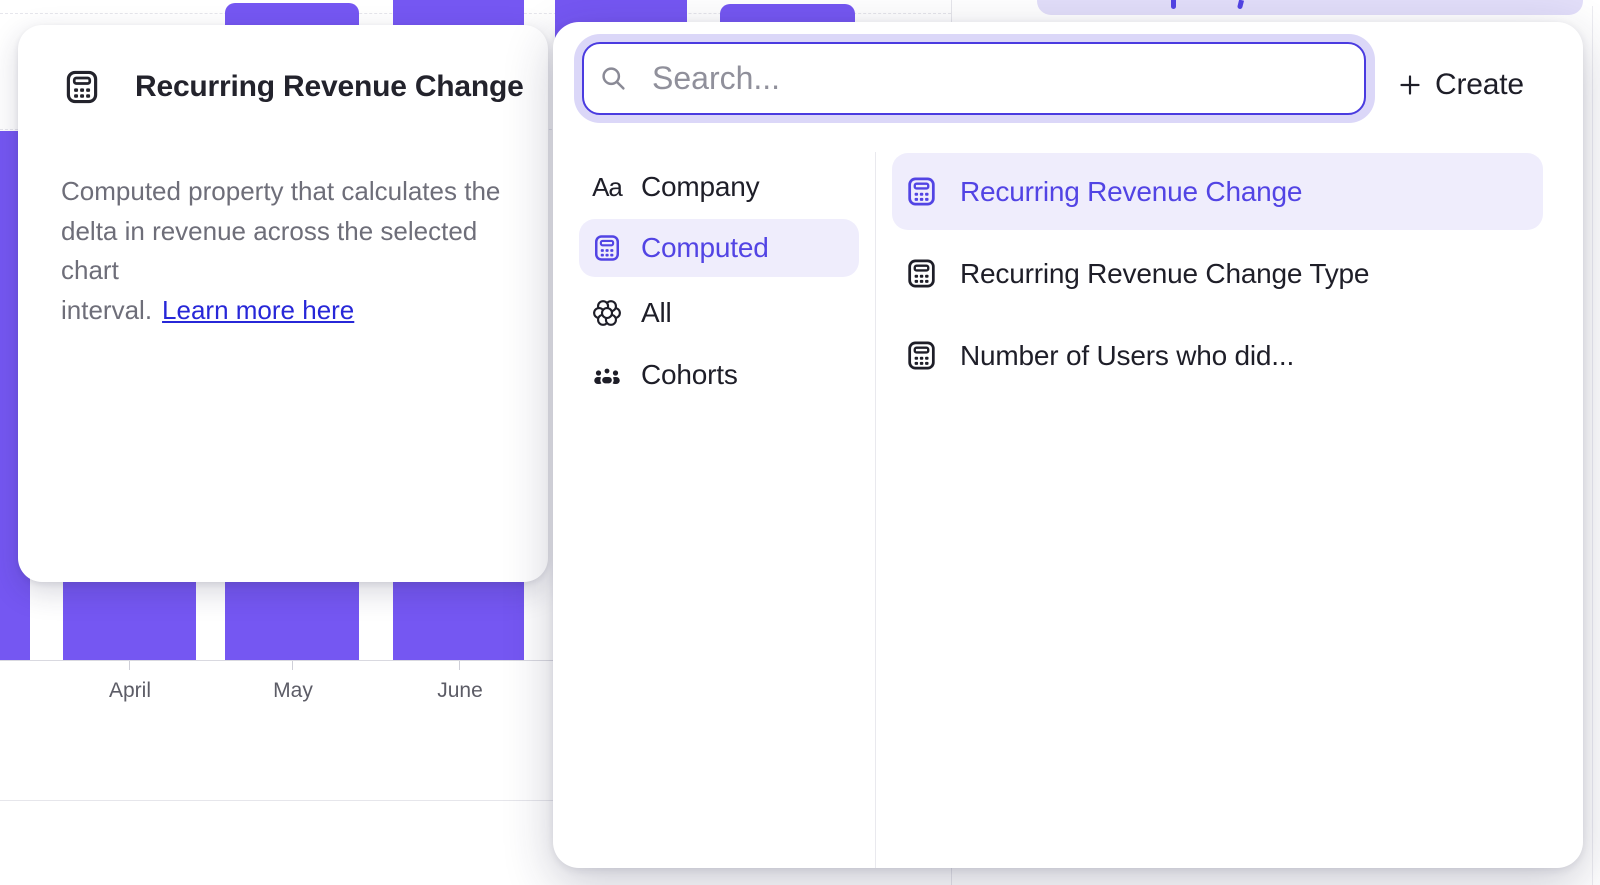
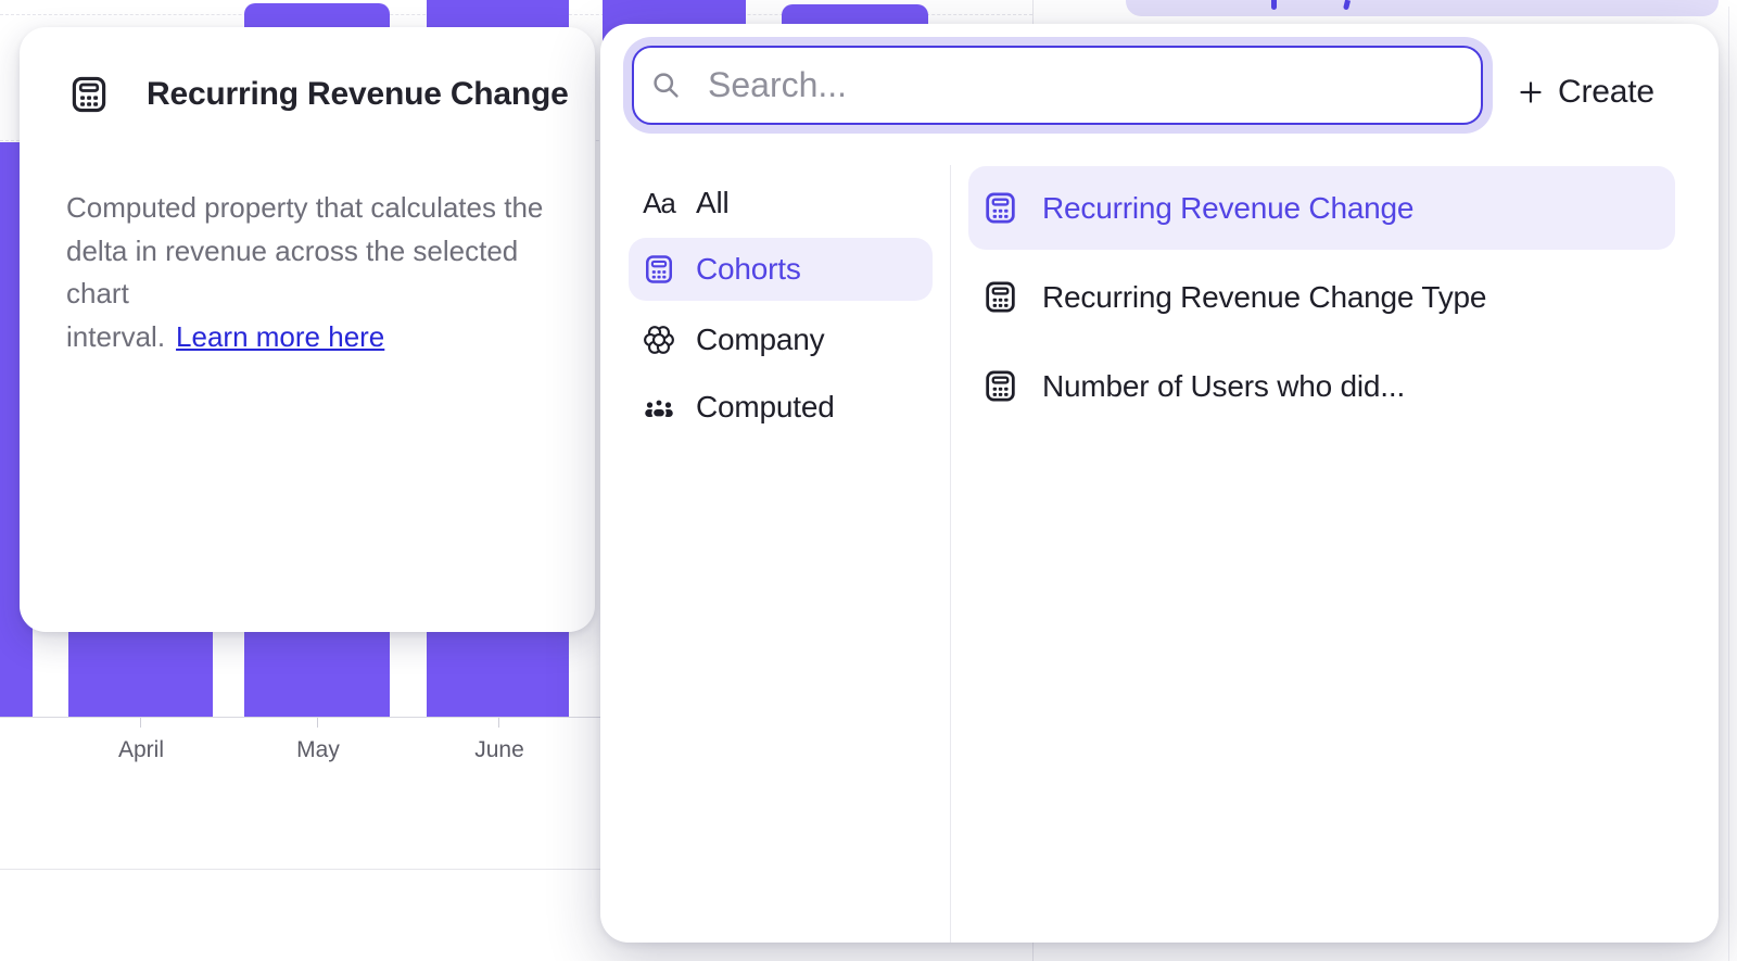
  April
  May
  June
  Recurring Revenue Change
  Computed property that calculates the
  delta in revenue across the selected chart
  interval. Learn more here
  Search...
  Create
  Aa
- Company
+ All
- Computed
+ Cohorts
- All
+ Company
- Cohorts
+ Computed
  Recurring Revenue Change
  Recurring Revenue Change Type
  Number of Users who did...
